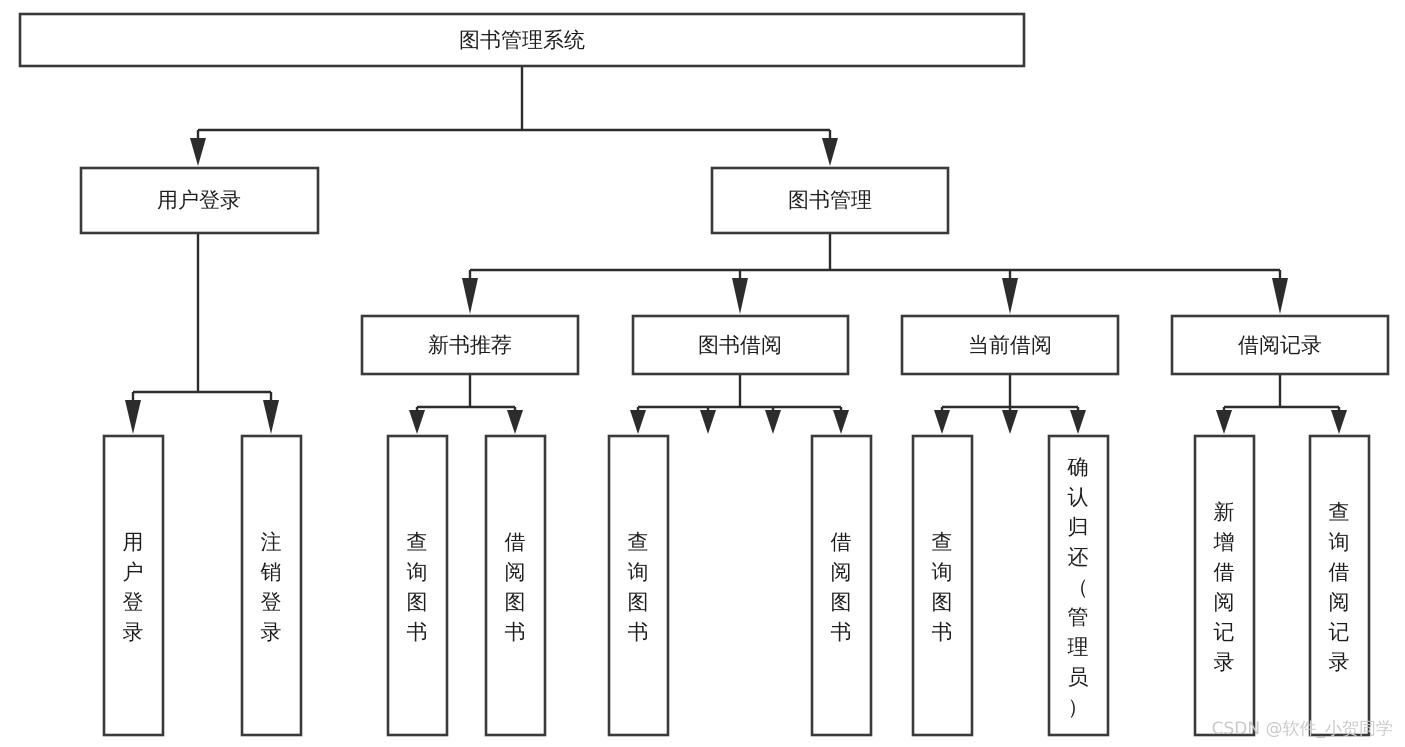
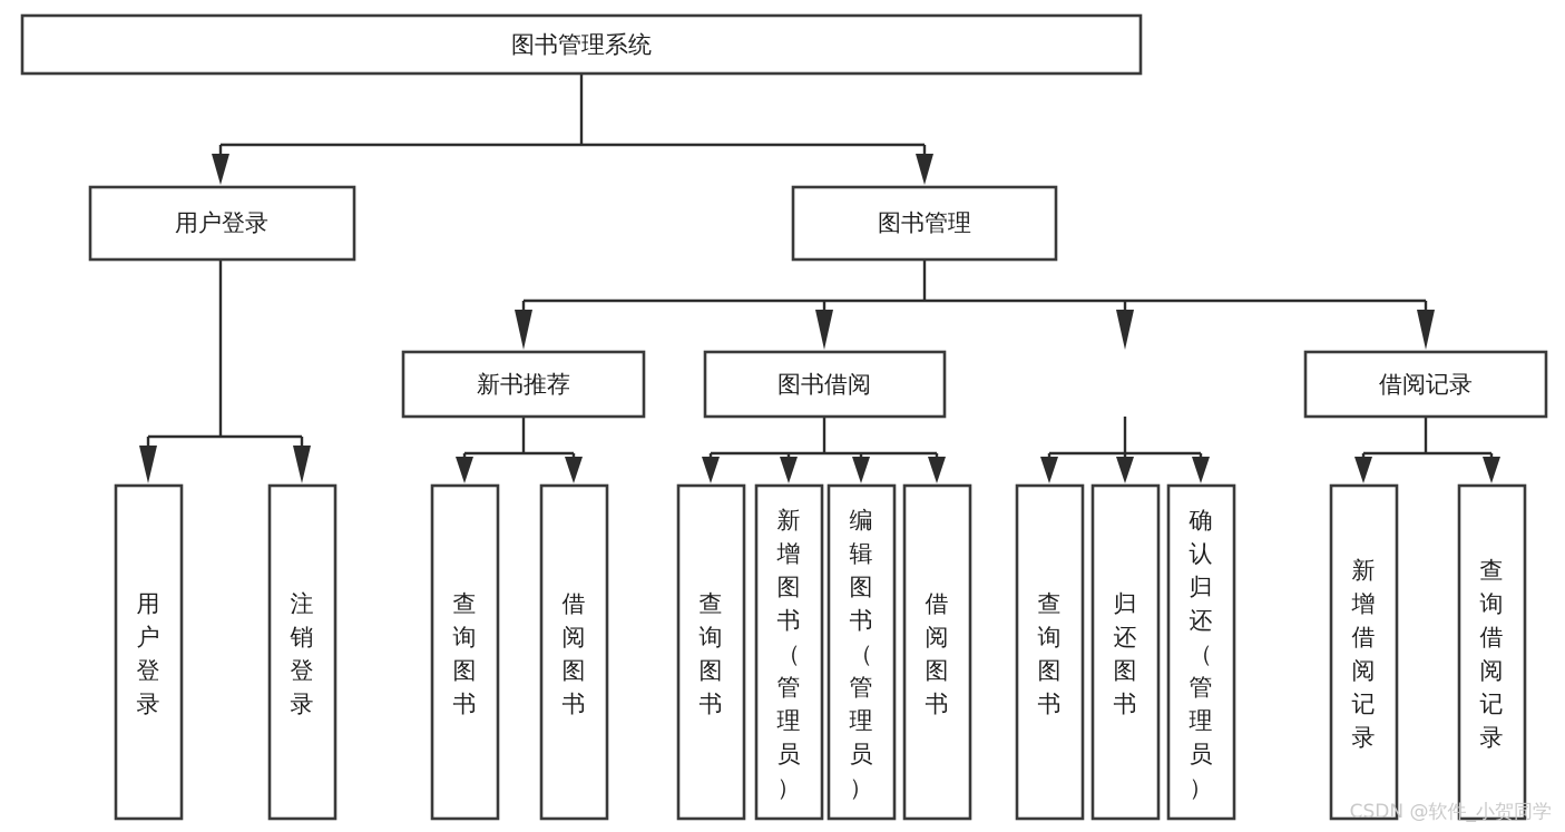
  图书管理系统
  用户登录
  图书管理
  新书推荐
  图书借阅
- 当前借阅
  借阅记录
  用户登录
  注销登录
  查询图书
  借阅图书
  查询图书
+ 新增图书（管理员）
+ 编辑图书（管理员）
  借阅图书
  查询图书
+ 归还图书
  确认归还（管理员）
  新增借阅记录
  查询借阅记录
  CSDN @软件_小贺同学
